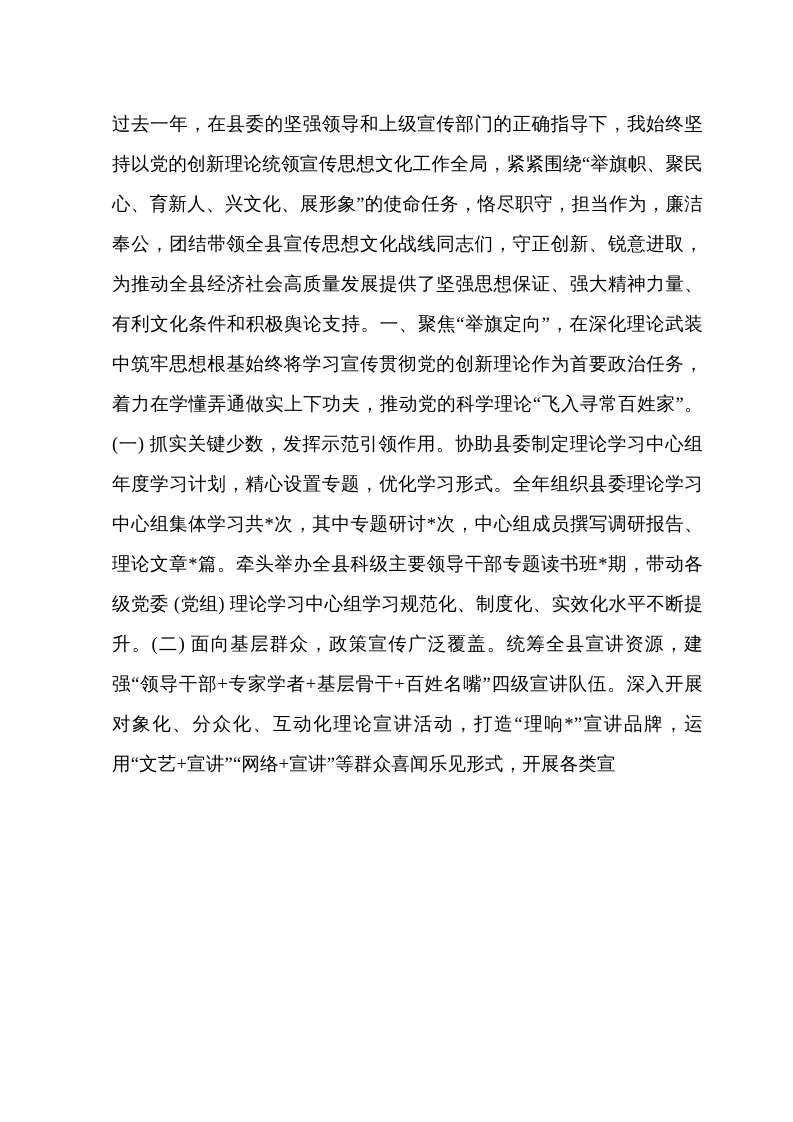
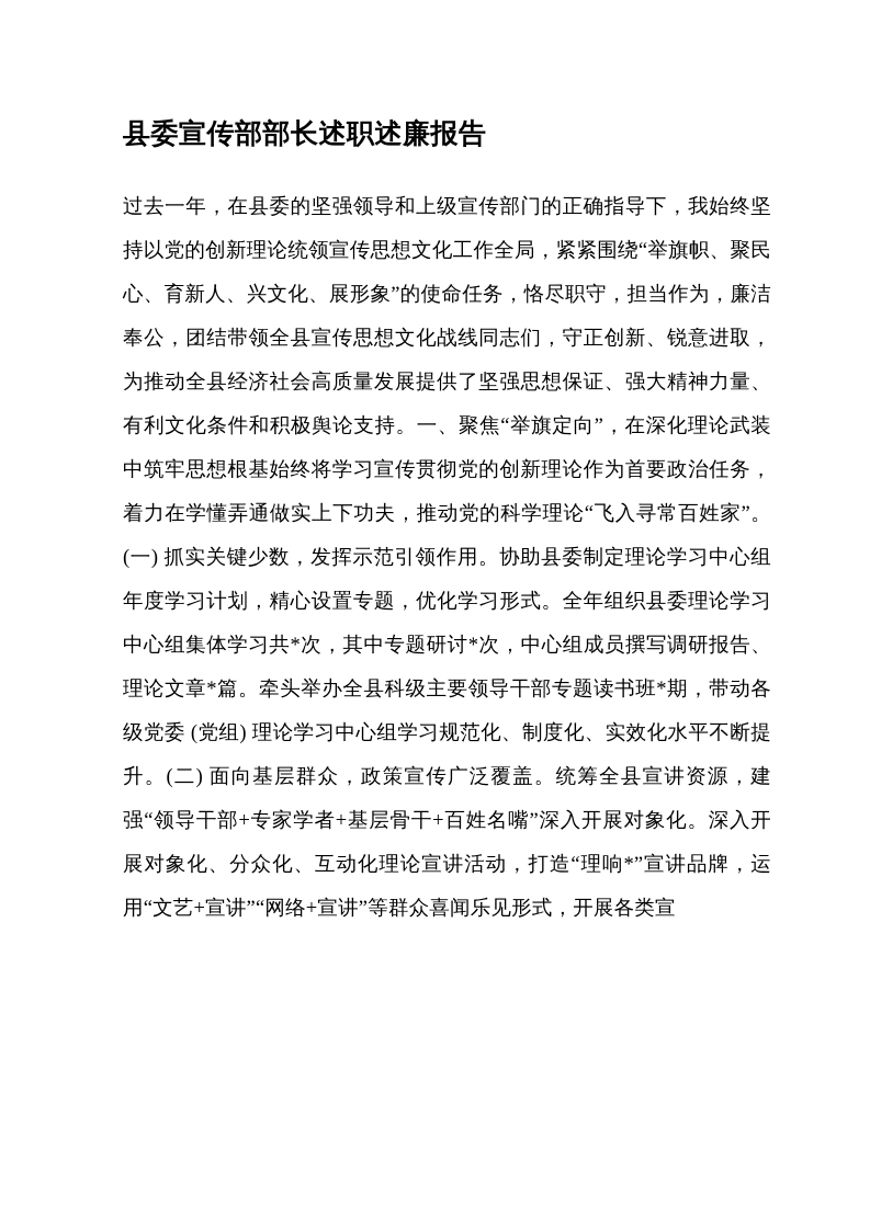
+ 县委宣传部部长述职述廉报告
- 过去一年，在县委的坚强领导和上级宣传部门的正确指导下，我始终坚持以党的创新理论统领宣传思想文化工作全局，紧紧围绕“举旗帜、聚民心、育新人、兴文化、展形象”的使命任务，恪尽职守，担当作为，廉洁奉公，团结带领全县宣传思想文化战线同志们，守正创新、锐意进取，为推动全县经济社会高质量发展提供了坚强思想保证、强大精神力量、有利文化条件和积极舆论支持。一、聚焦“举旗定向”，在深化理论武装中筑牢思想根基始终将学习宣传贯彻党的创新理论作为首要政治任务，着力在学懂弄通做实上下功夫，推动党的科学理论“飞入寻常百姓家”。(一) 抓实关键少数，发挥示范引领作用。协助县委制定理论学习中心组年度学习计划，精心设置专题，优化学习形式。全年组织县委理论学习中心组集体学习共*次，其中专题研讨*次，中心组成员撰写调研报告、理论文章*篇。牵头举办全县科级主要领导干部专题读书班*期，带动各级党委 (党组) 理论学习中心组学习规范化、制度化、实效化水平不断提升。(二) 面向基层群众，政策宣传广泛覆盖。统筹全县宣讲资源，建强“领导干部+专家学者+基层骨干+百姓名嘴”四级宣讲队伍。深入开展对象化、分众化、互动化理论宣讲活动，打造“理响*”宣讲品牌，运用“文艺+宣讲”“网络+宣讲”等群众喜闻乐见形式，开展各类宣
+ 过去一年，在县委的坚强领导和上级宣传部门的正确指导下，我始终坚持以党的创新理论统领宣传思想文化工作全局，紧紧围绕“举旗帜、聚民心、育新人、兴文化、展形象”的使命任务，恪尽职守，担当作为，廉洁奉公，团结带领全县宣传思想文化战线同志们，守正创新、锐意进取，为推动全县经济社会高质量发展提供了坚强思想保证、强大精神力量、有利文化条件和积极舆论支持。一、聚焦“举旗定向”，在深化理论武装中筑牢思想根基始终将学习宣传贯彻党的创新理论作为首要政治任务，着力在学懂弄通做实上下功夫，推动党的科学理论“飞入寻常百姓家”。(一) 抓实关键少数，发挥示范引领作用。协助县委制定理论学习中心组年度学习计划，精心设置专题，优化学习形式。全年组织县委理论学习中心组集体学习共*次，其中专题研讨*次，中心组成员撰写调研报告、理论文章*篇。牵头举办全县科级主要领导干部专题读书班*期，带动各级党委 (党组) 理论学习中心组学习规范化、制度化、实效化水平不断提升。(二) 面向基层群众，政策宣传广泛覆盖。统筹全县宣讲资源，建强“领导干部+专家学者+基层骨干+百姓名嘴”深入开展对象化。深入开展对象化、分众化、互动化理论宣讲活动，打造“理响*”宣讲品牌，运用“文艺+宣讲”“网络+宣讲”等群众喜闻乐见形式，开展各类宣
